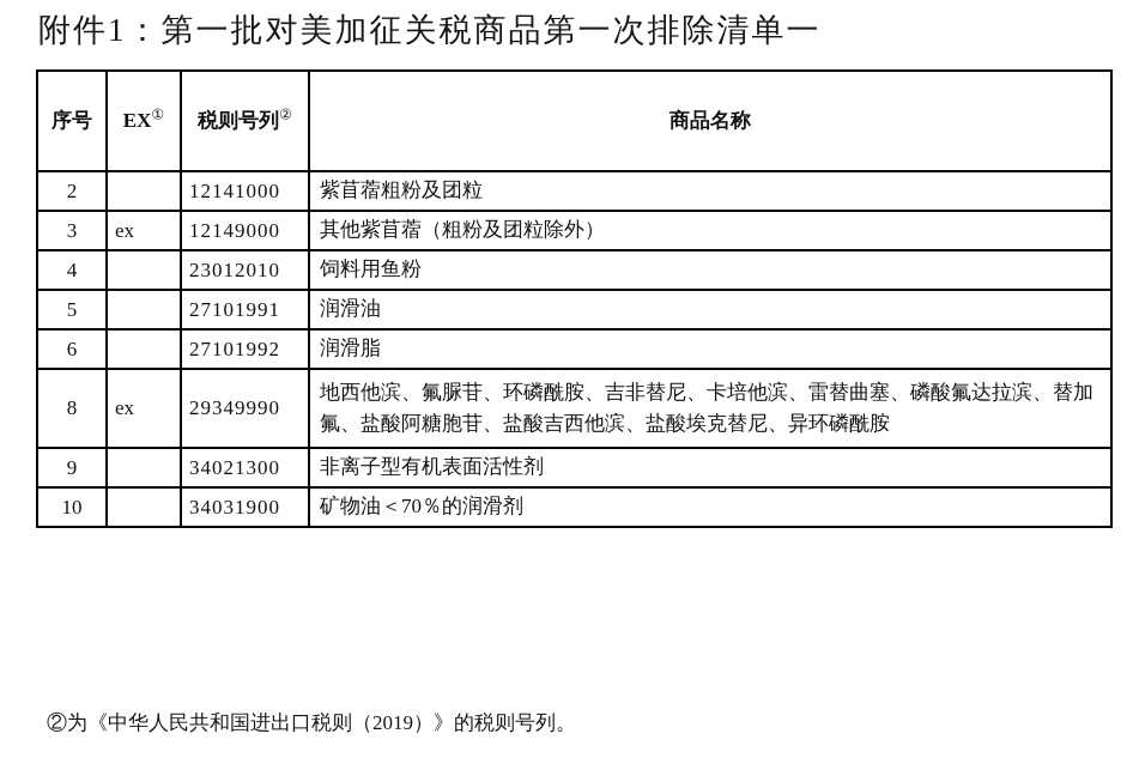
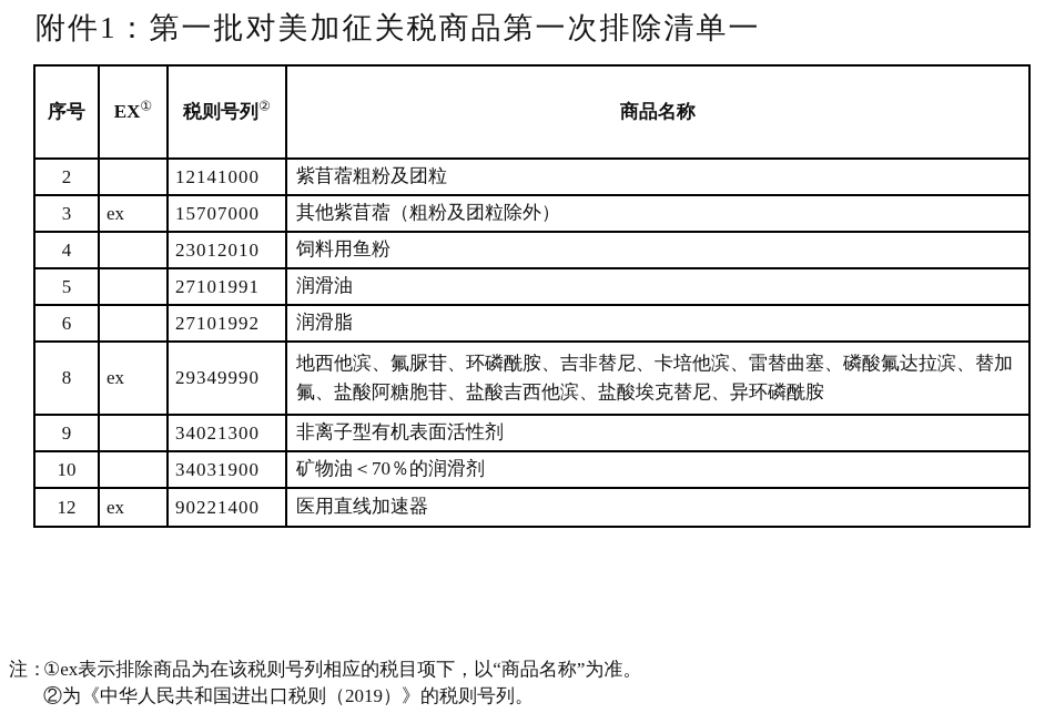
  附件1：第一批对美加征关税商品第一次排除清单一
  序号	EX①	税则号列②	商品名称
  2		12141000	紫苜蓿粗粉及团粒
- 3	ex	12149000	其他紫苜蓿（粗粉及团粒除外）
+ 3	ex	15707000	其他紫苜蓿（粗粉及团粒除外）
  4		23012010	饲料用鱼粉
  5		27101991	润滑油
  6		27101992	润滑脂
  8	ex	29349990	地西他滨、氟脲苷、环磷酰胺、吉非替尼、卡培他滨、雷替曲塞、磷酸氟达拉滨、替加氟、盐酸阿糖胞苷、盐酸吉西他滨、盐酸埃克替尼、异环磷酰胺
  9		34021300	非离子型有机表面活性剂
  10		34031900	矿物油＜70％的润滑剂
+ 12	ex	90221400	医用直线加速器
+ 注：①ex表示排除商品为在该税则号列相应的税目项下，以“商品名称”为准。
  ②为《中华人民共和国进出口税则（2019）》的税则号列。
